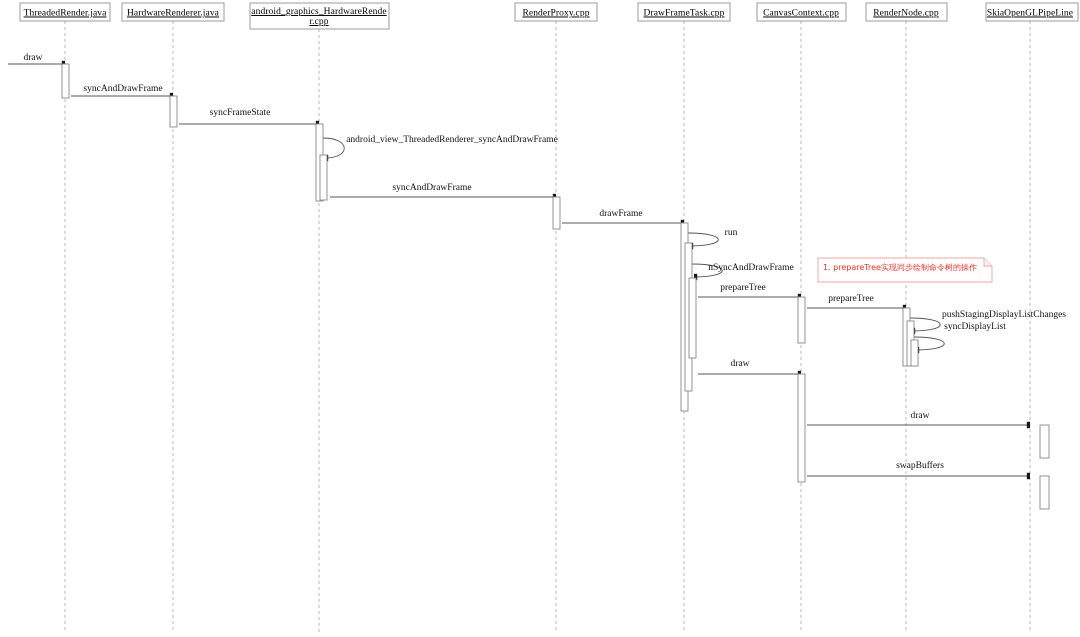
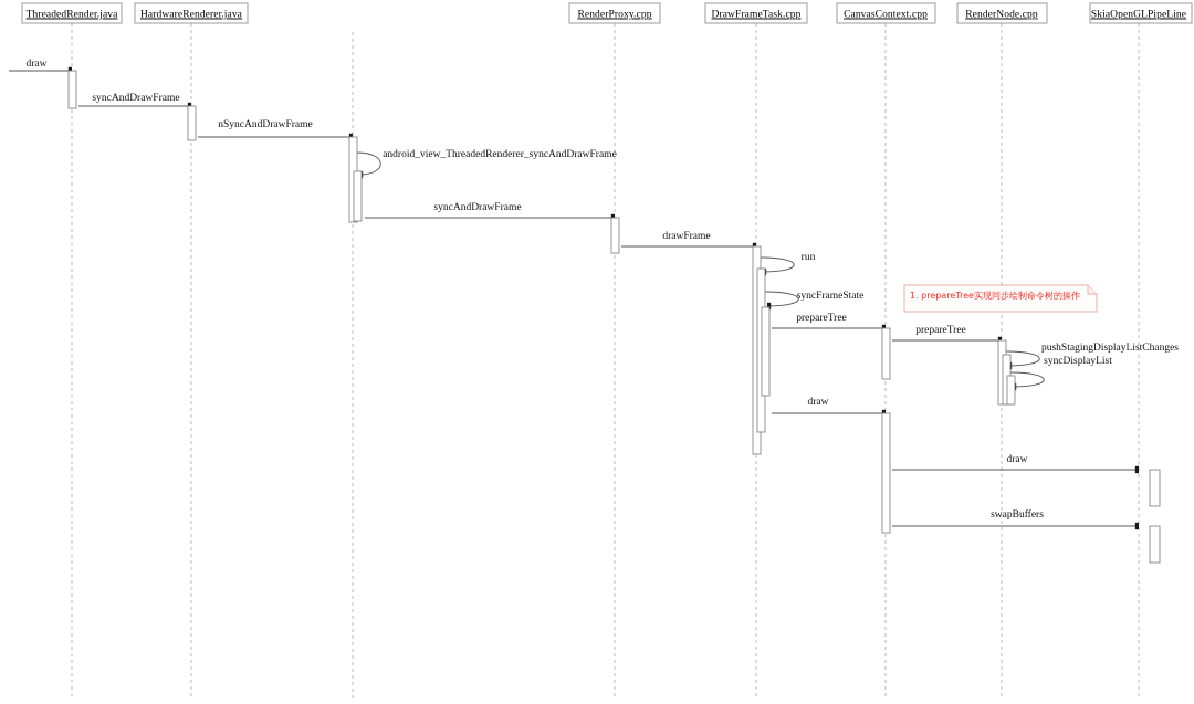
  draw
  syncAndDrawFrame
- syncFrameState
+ nSyncAndDrawFrame
  android_view_ThreadedRenderer_syncAndDrawFrame
  syncAndDrawFrame
  drawFrame
  run
- nSyncAndDrawFrame
+ syncFrameState
  prepareTree
  prepareTree
  pushStagingDisplayListChanges
  syncDisplayList
  draw
  draw
  swapBuffers
  ThreadedRender.java
  HardwareRenderer.java
- android_graphics_HardwareRende
- r.cpp
  RenderProxy.cpp
  DrawFrameTask.cpp
  CanvasContext.cpp
  RenderNode.cpp
  SkiaOpenGLPipeLine
  1. prepareTree实现同步绘制命令树的操作
